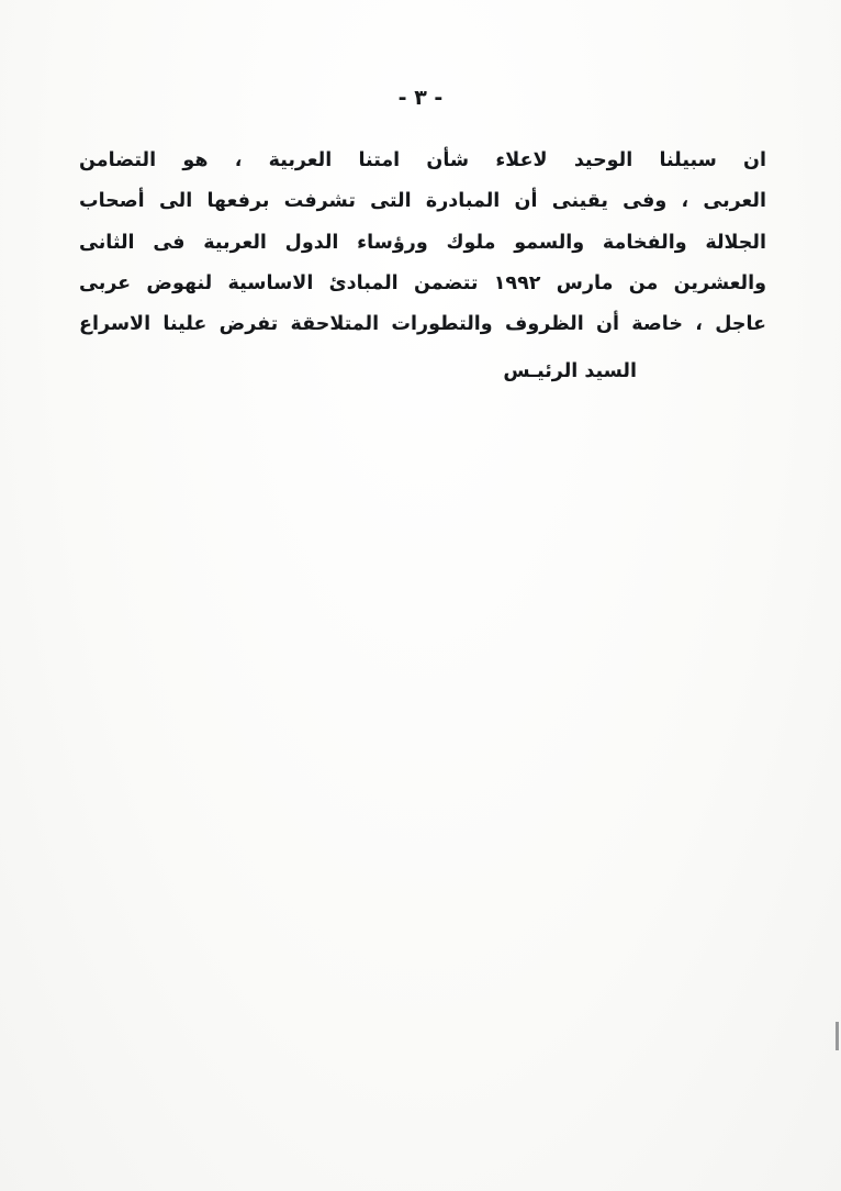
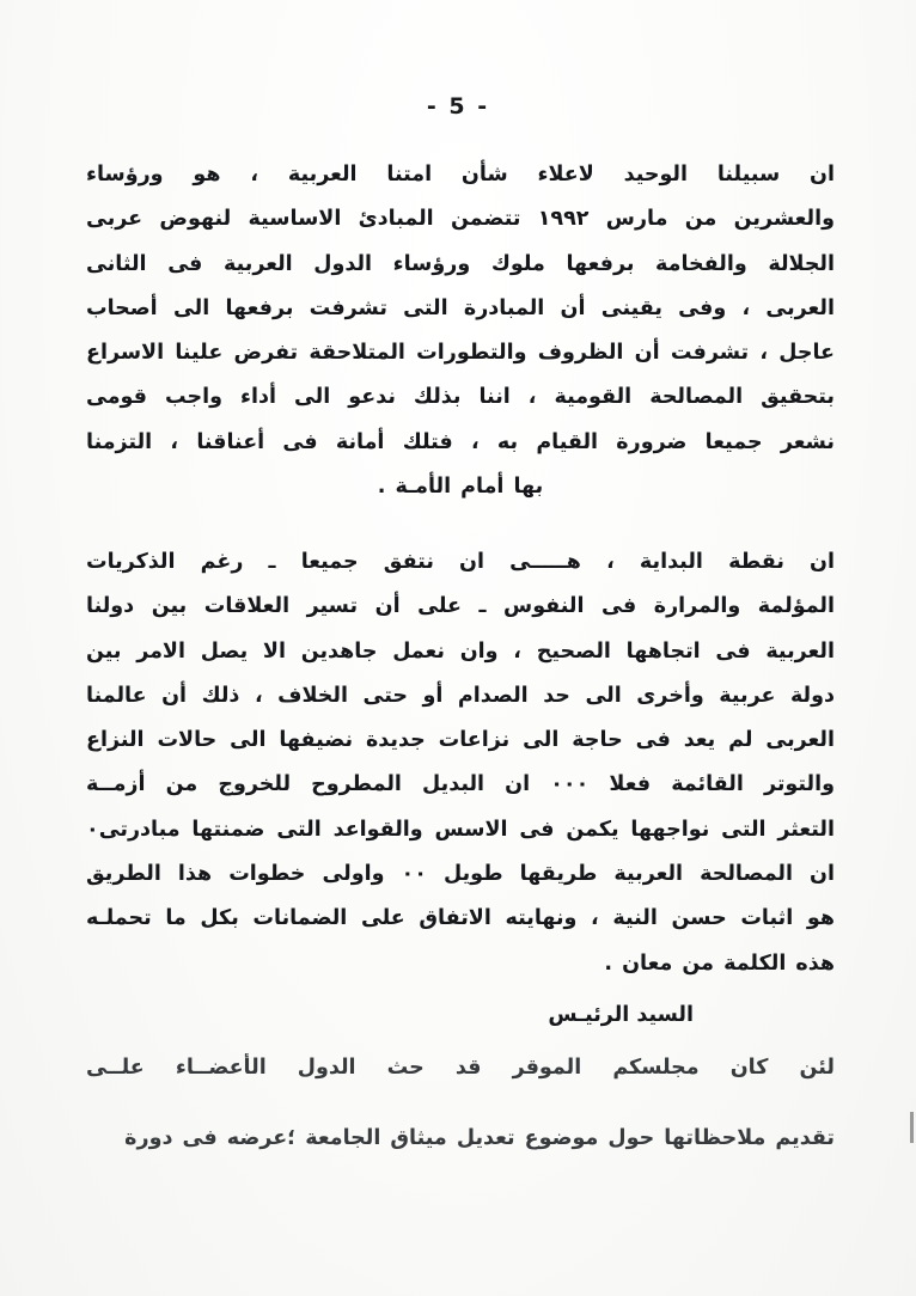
- - ٣ -
+ - 5 -
- ان سبيلنا الوحيد لاعلاء شأن امتنا العربية ، هو التضامن
+ ان سبيلنا الوحيد لاعلاء شأن امتنا العربية ، هو ورؤساء
- العربى ، وفى يقينى أن المبادرة التى تشرفت برفعها الى أصحاب
+ والعشرين من مارس ١٩٩٢ تتضمن المبادئ الاساسية لنهوض عربى
- الجلالة والفخامة والسمو ملوك ورؤساء الدول العربية فى الثانى
+ الجلالة والفخامة برفعها ملوك ورؤساء الدول العربية فى الثانى
- والعشرين من مارس ١٩٩٢ تتضمن المبادئ الاساسية لنهوض عربى
+ العربى ، وفى يقينى أن المبادرة التى تشرفت برفعها الى أصحاب
- عاجل ، خاصة أن الظروف والتطورات المتلاحقة تفرض علينا الاسراع
+ عاجل ، تشرفت أن الظروف والتطورات المتلاحقة تفرض علينا الاسراع
+ بتحقيق المصالحة القومية ، اننا بذلك ندعو الى أداء واجب قومى
+ نشعر جميعا ضرورة القيام به ، فتلك أمانة فى أعناقنا ، التزمنا
+ بها أمام الأمـة .
+ ان نقطة البداية ، هـــــى ان نتفق جميعا ـ رغم الذكريات
+ المؤلمة والمرارة فى النفوس ـ على أن تسير العلاقات بين دولنا
+ العربية فى اتجاهها الصحيح ، وان نعمل جاهدين الا يصل الامر بين
+ دولة عربية وأخرى الى حد الصدام أو حتى الخلاف ، ذلك أن عالمنا
+ العربى لم يعد فى حاجة الى نزاعات جديدة نضيفها الى حالات النزاع
+ والتوتر القائمة فعلا ٠٠٠ ان البديل المطروح للخروج من أزمــة
+ التعثر التى نواجهها يكمن فى الاسس والقواعد التى ضمنتها مبادرتى٠
+ ان المصالحة العربية طريقها طويل ٠٠ واولى خطوات هذا الطريق
+ هو اثبات حسن النية ، ونهايته الاتفاق على الضمانات بكل ما تحملـه
+ هذه الكلمة من معان .
  السيد الرئيـس
+ لئن كان مجلسكم الموقر قد حث الدول الأعضــاء علــى
+ تقديم ملاحظاتها حول موضوع تعديل ميثاق الجامعة ؛عرضه فى دورة
